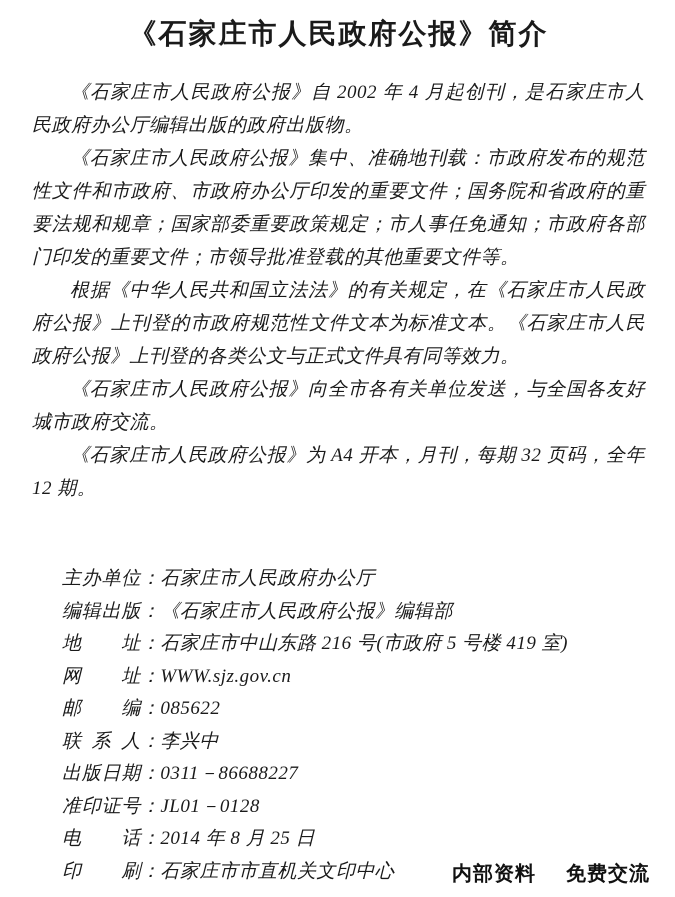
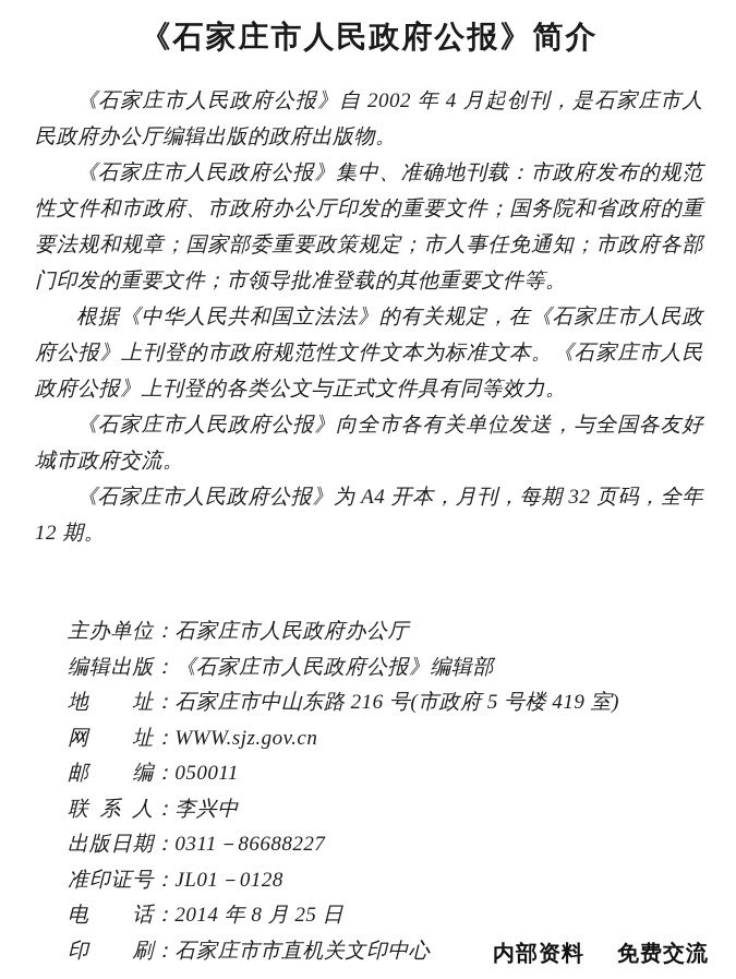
  《石家庄市人民政府公报》简介
  《石家庄市人民政府公报》自 2002 年 4 月起创刊，是石家庄市人民政府办公厅编辑出版的政府出版物。
  《石家庄市人民政府公报》集中、准确地刊载：市政府发布的规范性文件和市政府、市政府办公厅印发的重要文件；国务院和省政府的重要法规和规章；国家部委重要政策规定；市人事任免通知；市政府各部门印发的重要文件；市领导批准登载的其他重要文件等。
  根据《中华人民共和国立法法》的有关规定，在《石家庄市人民政府公报》上刊登的市政府规范性文件文本为标准文本。《石家庄市人民政府公报》上刊登的各类公文与正式文件具有同等效力。
  《石家庄市人民政府公报》向全市各有关单位发送，与全国各友好城市政府交流。
  《石家庄市人民政府公报》为 A4 开本，月刊，每期 32 页码，全年 12 期。
  主办单位：石家庄市人民政府办公厅
  编辑出版：《石家庄市人民政府公报》编辑部
  地址：石家庄市中山东路 216 号(市政府 5 号楼 419 室)
  网址：WWW.sjz.gov.cn
- 邮编：085622
+ 邮编：050011
  联系人：李兴中
  出版日期：0311－86688227
  准印证号：JL01－0128
  电话：2014 年 8 月 25 日
  印刷：石家庄市市直机关文印中心
  内部资料 免费交流
